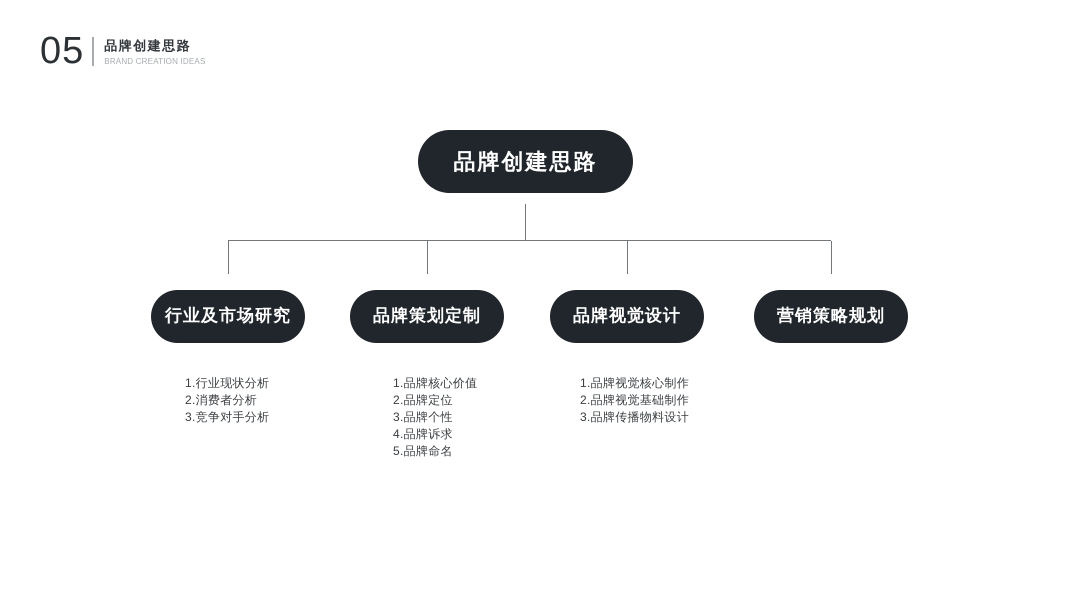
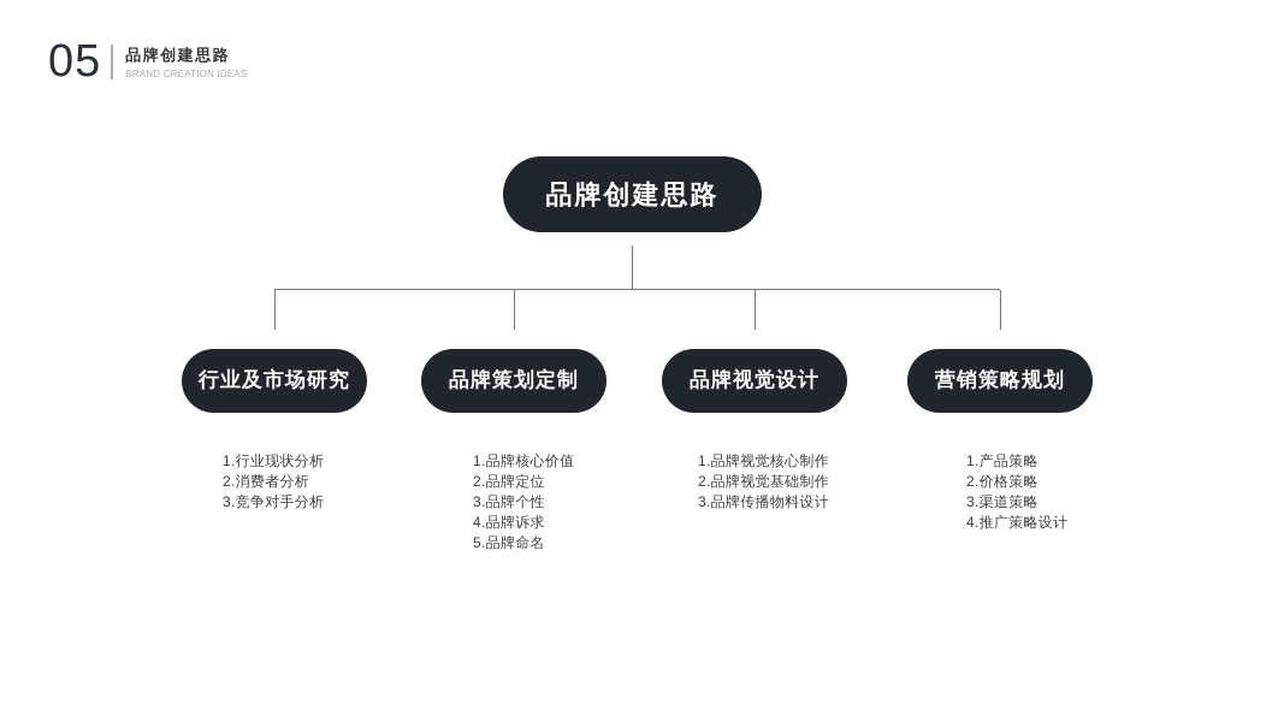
  05
  品牌创建思路
  BRAND CREATION IDEAS
  品牌创建思路
  行业及市场研究
  品牌策划定制
  品牌视觉设计
  营销策略规划
  1.行业现状分析
  2.消费者分析
  3.竞争对手分析
  1.品牌核心价值
  2.品牌定位
  3.品牌个性
  4.品牌诉求
  5.品牌命名
  1.品牌视觉核心制作
  2.品牌视觉基础制作
  3.品牌传播物料设计
+ 1.产品策略
+ 2.价格策略
+ 3.渠道策略
+ 4.推广策略设计
